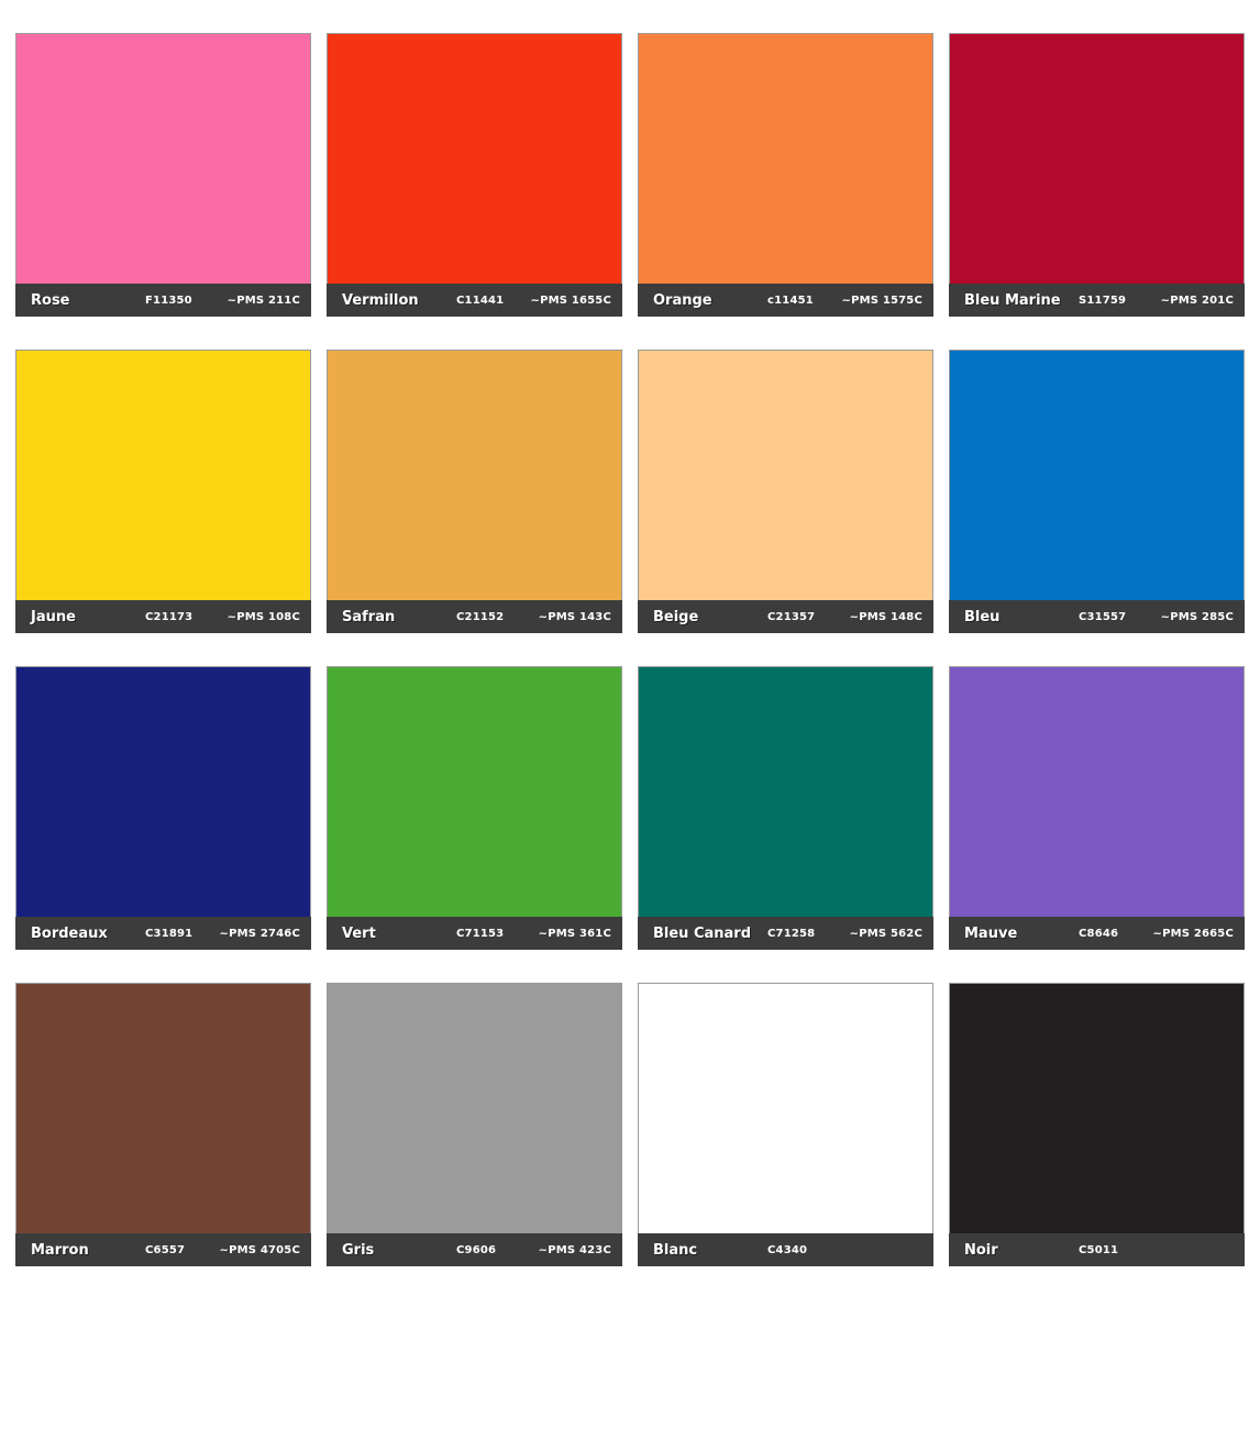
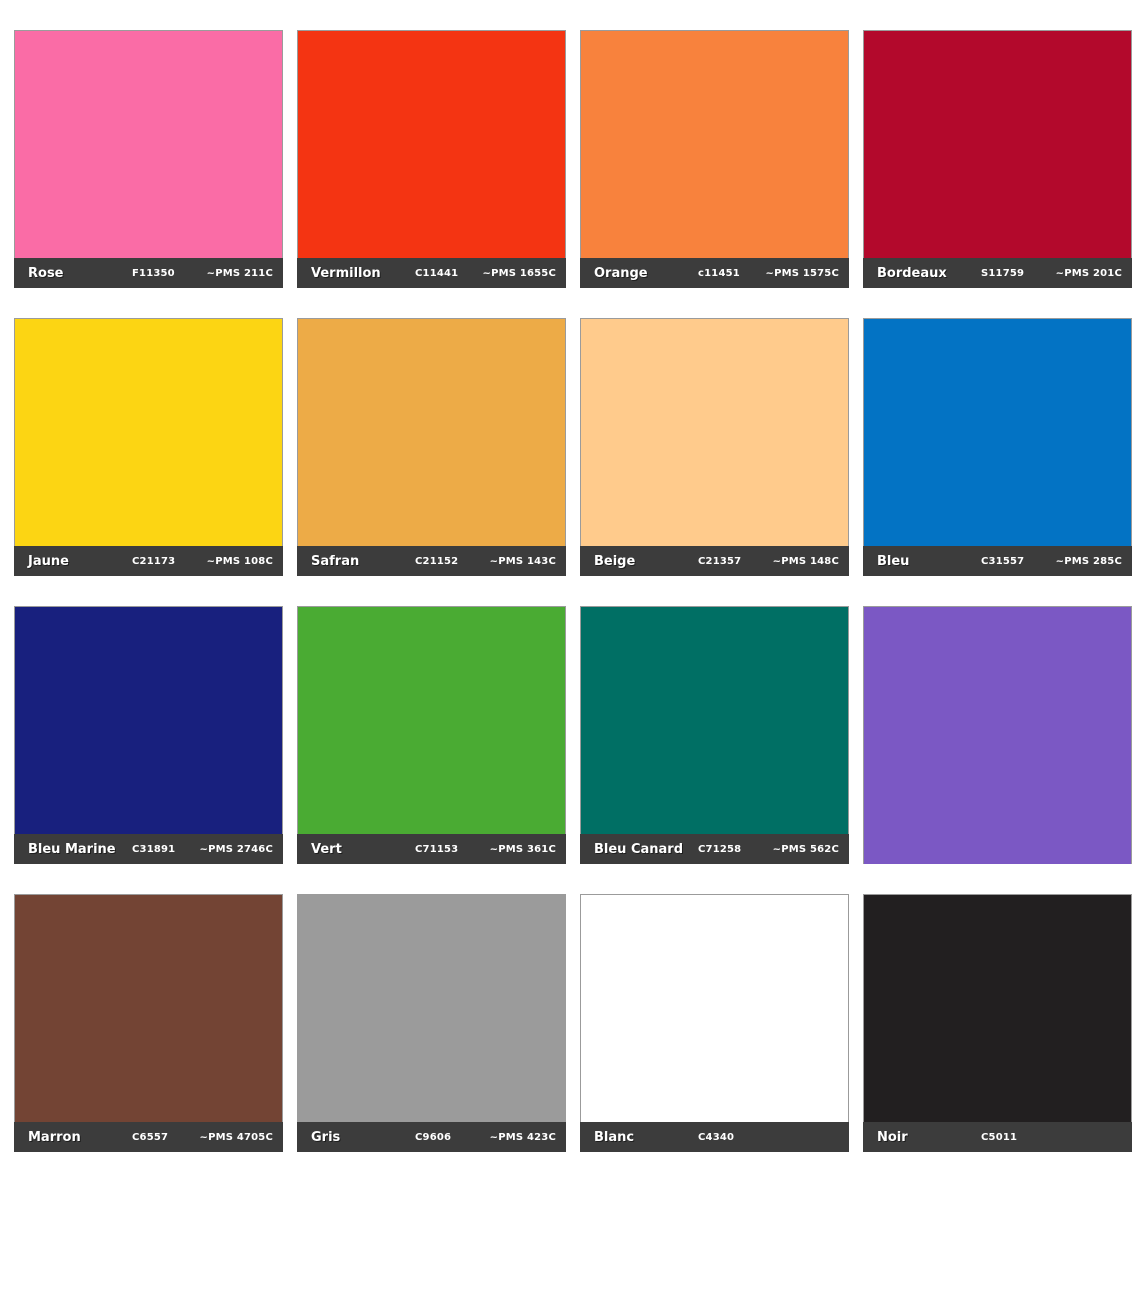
  Rose
  F11350
  ~PMS 211C
  Vermillon
  C11441
  ~PMS 1655C
  Orange
  c11451
  ~PMS 1575C
- Bleu Marine
+ Bordeaux
  S11759
  ~PMS 201C
  Jaune
  C21173
  ~PMS 108C
  Safran
  C21152
  ~PMS 143C
  Beige
  C21357
  ~PMS 148C
  Bleu
  C31557
  ~PMS 285C
- Bordeaux
+ Bleu Marine
  C31891
  ~PMS 2746C
  Vert
  C71153
  ~PMS 361C
  Bleu Canard
  C71258
  ~PMS 562C
- Mauve
- C8646
- ~PMS 2665C
  Marron
  C6557
  ~PMS 4705C
  Gris
  C9606
  ~PMS 423C
  Blanc
  C4340
  Noir
  C5011
